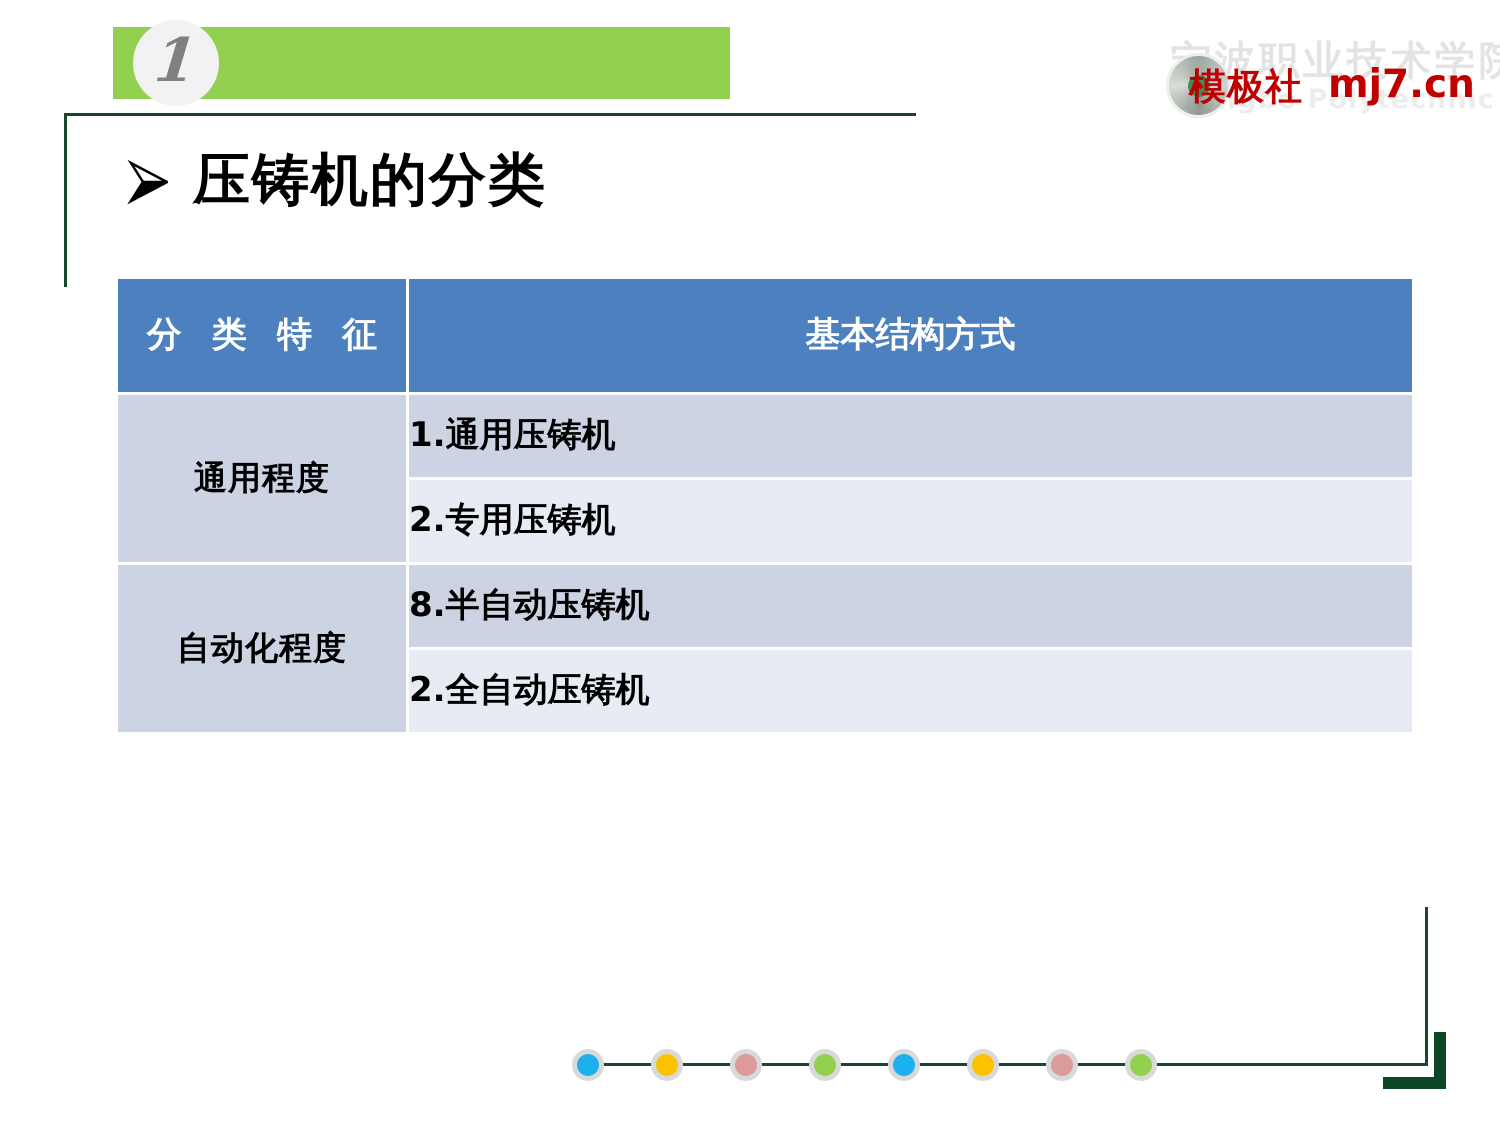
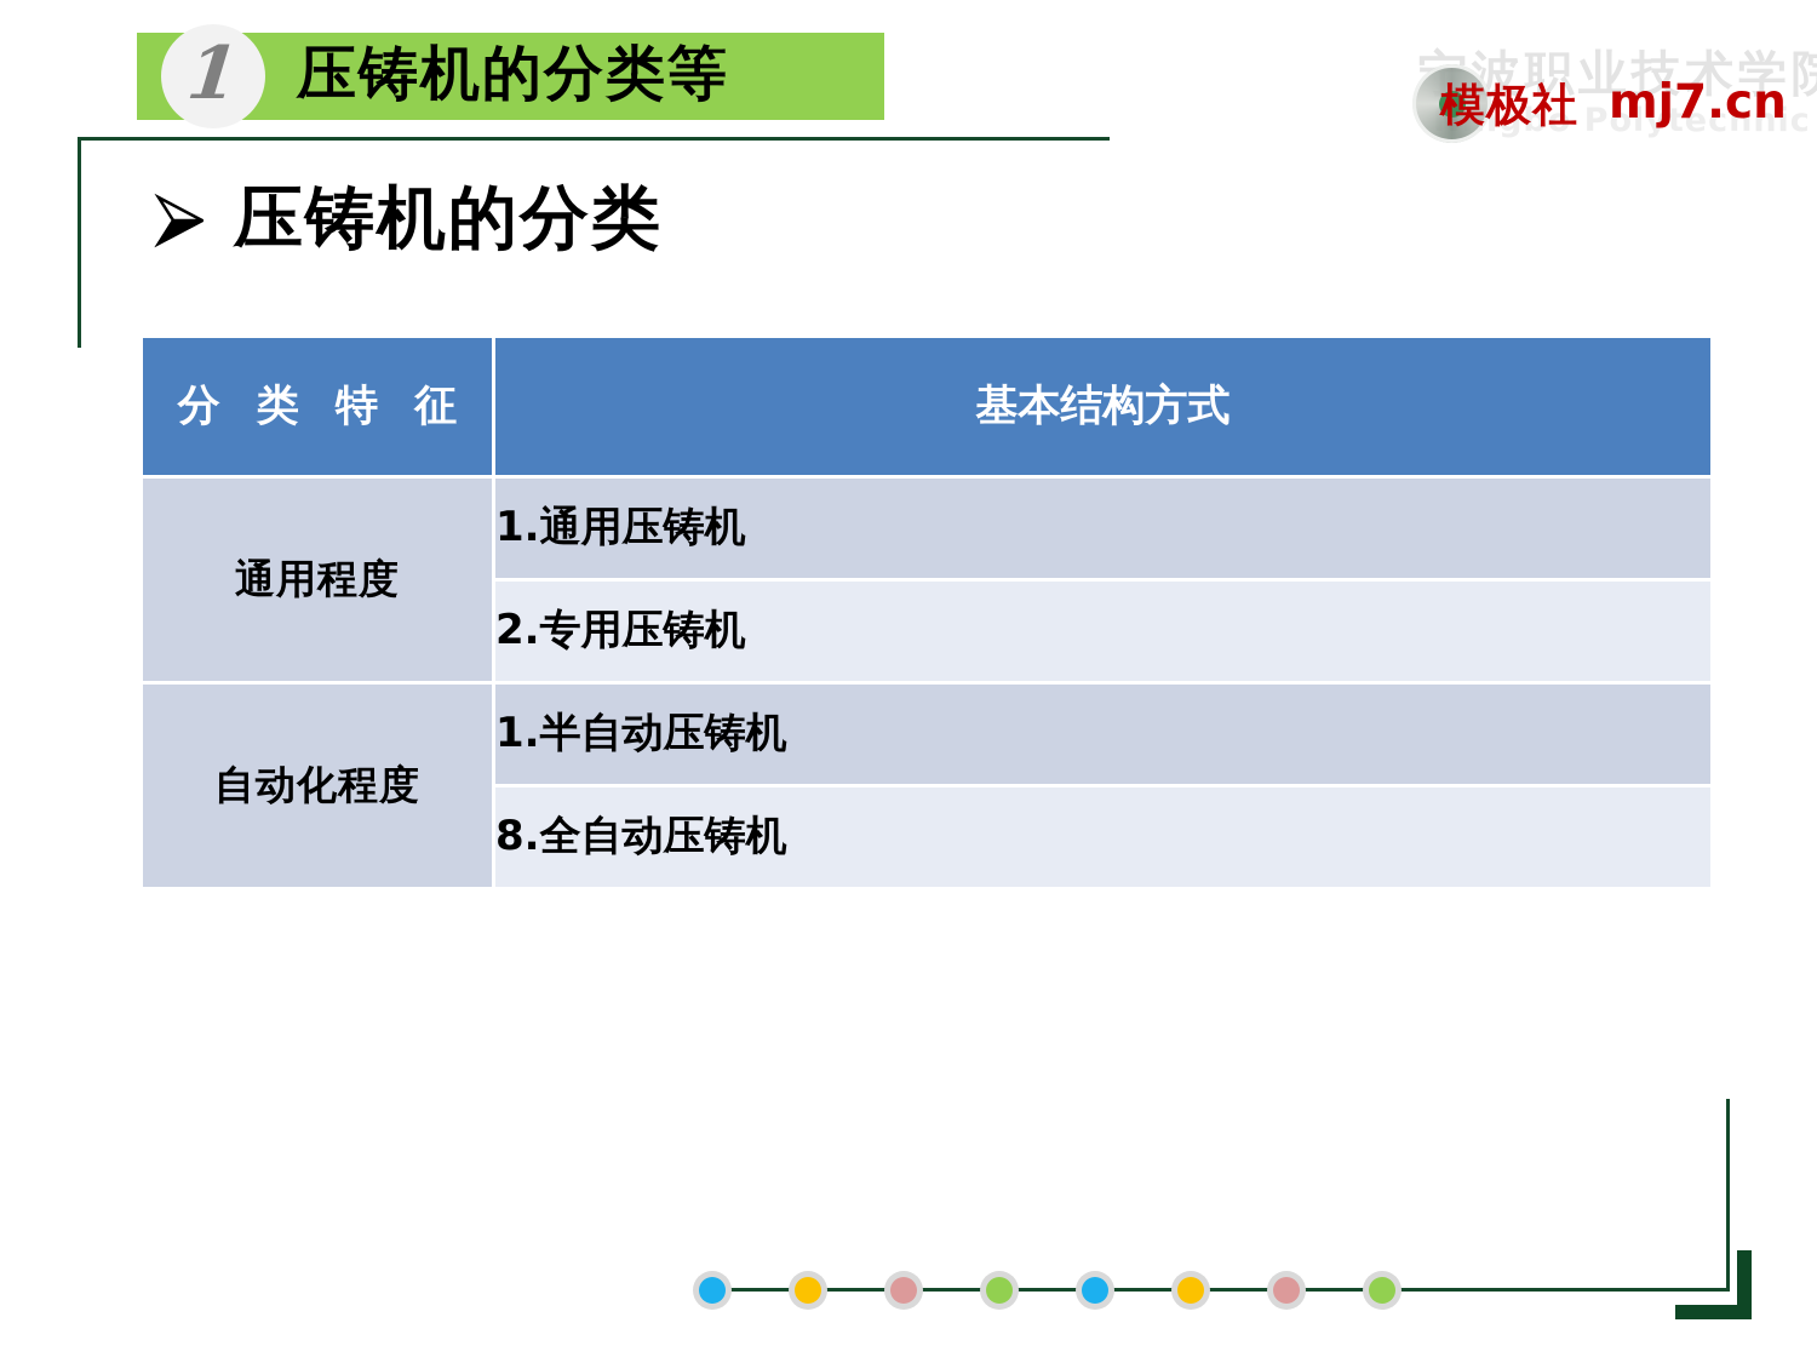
+ 压铸机的分类等
  宁波职业技术学
  Ningbo Polytechnic
  模极社
  mj7.cn
  压铸机的分类
  分 类 特 征	基本结构方式
  通用程度	1.通用压铸机
  2.专用压铸机
- 自动化程度	8.半自动压铸机
+ 自动化程度	1.半自动压铸机
- 2.全自动压铸机
+ 8.全自动压铸机
